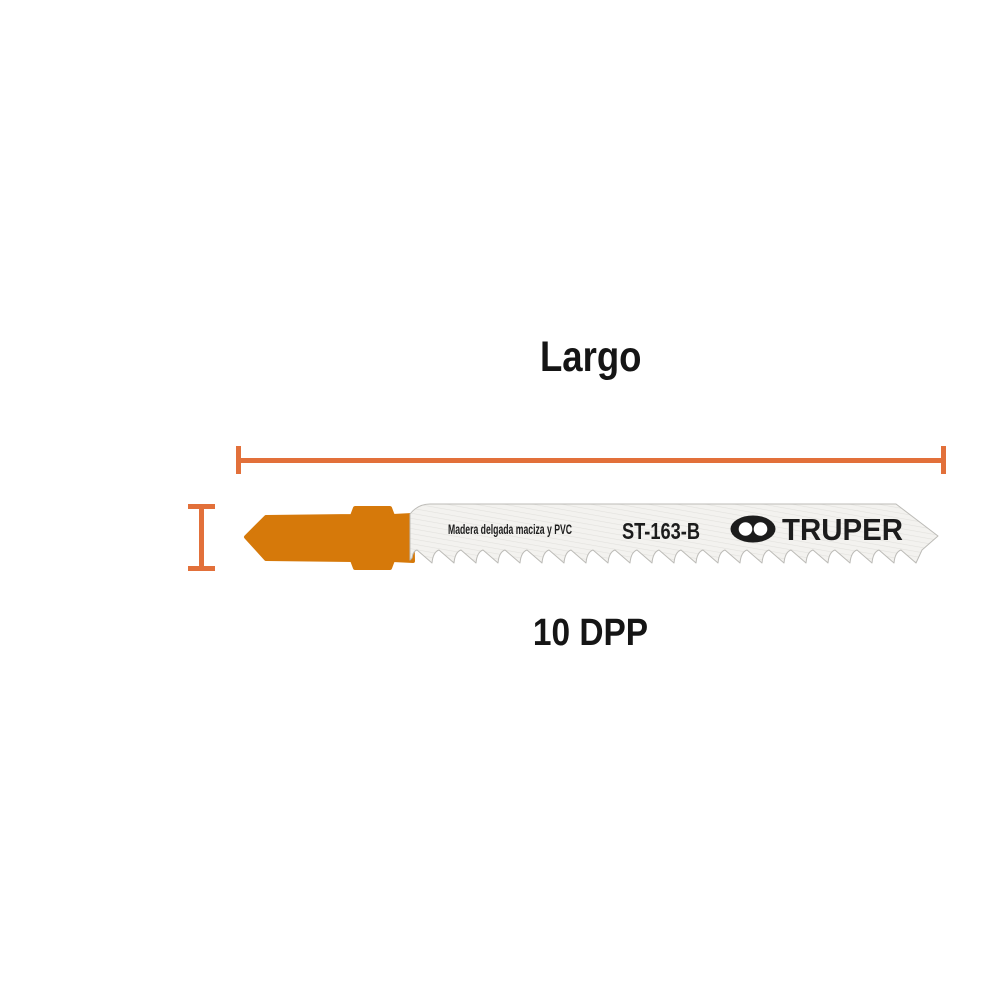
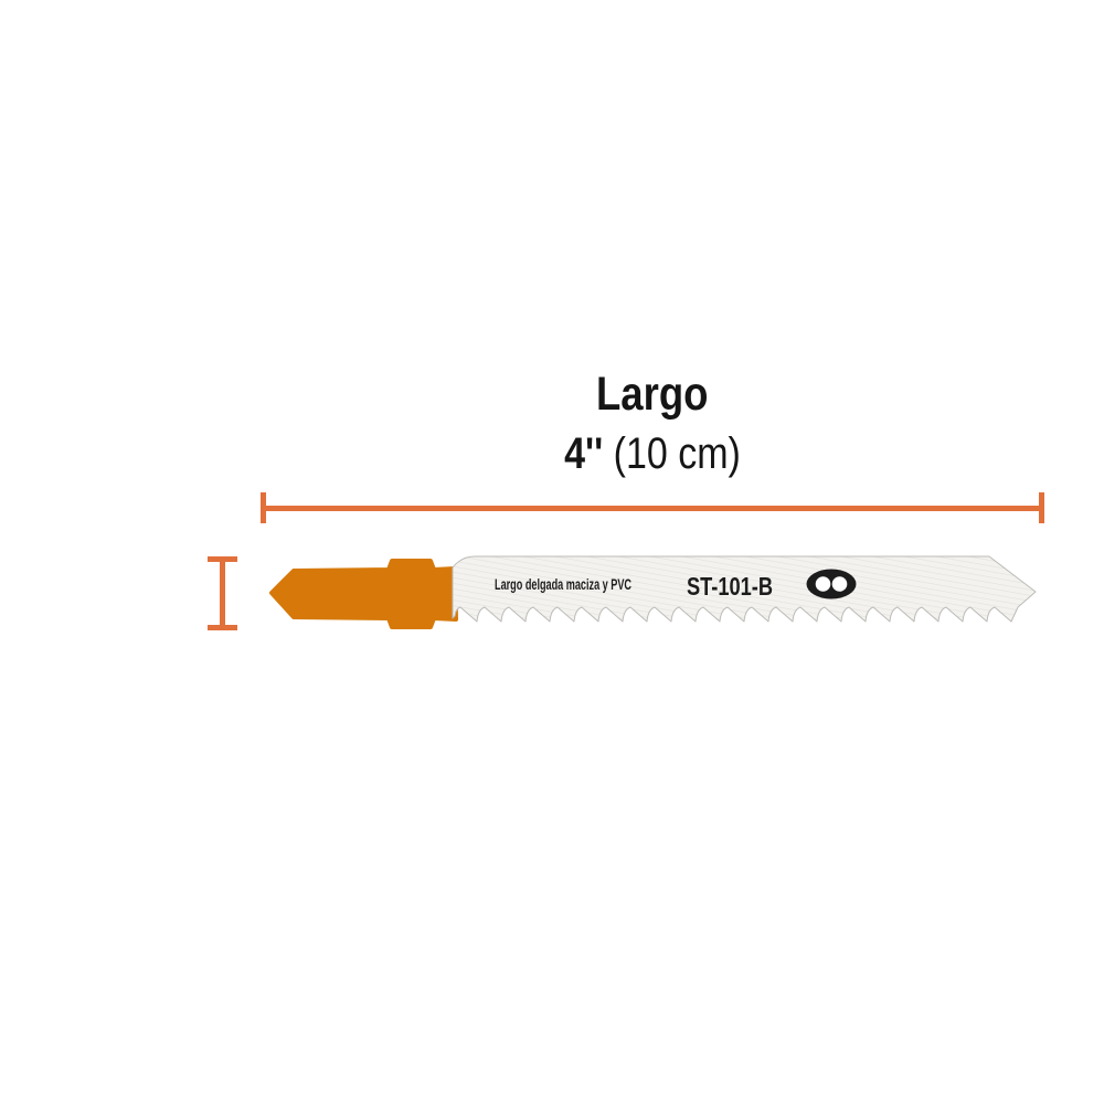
  Largo
+ 4'' (10 cm)
- Madera delgada maciza y PVC
+ Largo delgada maciza y PVC
- ST-163-B
+ ST-101-B
- TRUPER
- 10 DPP
